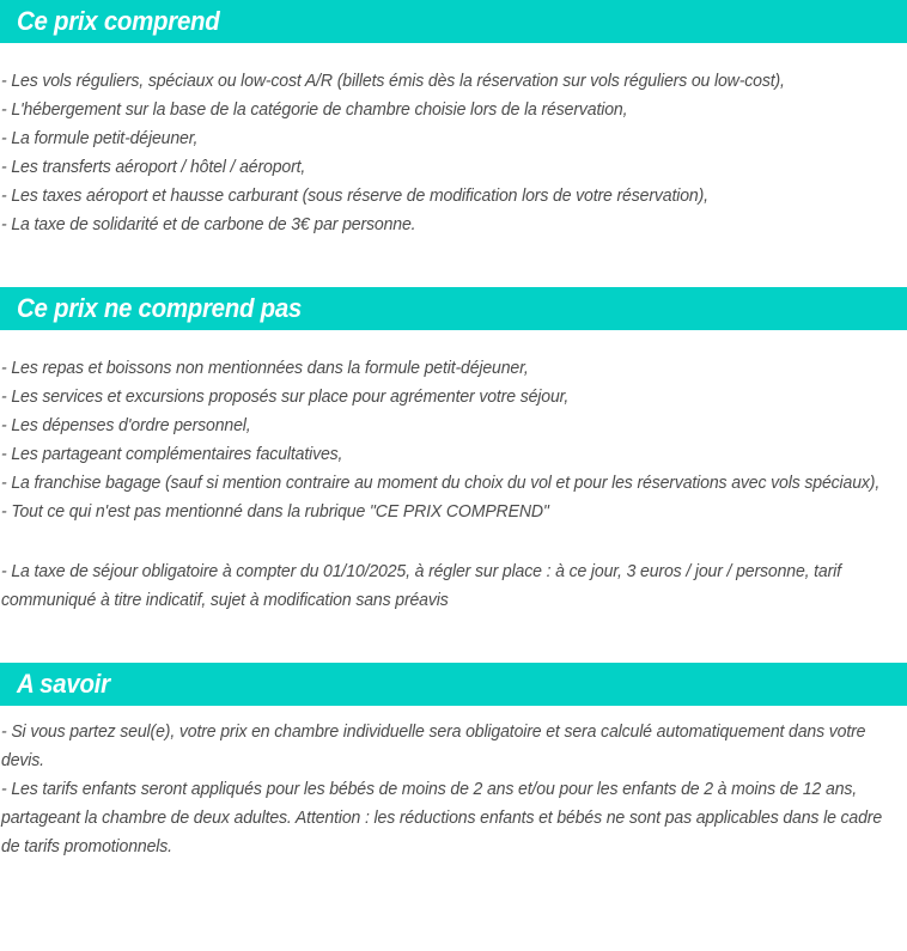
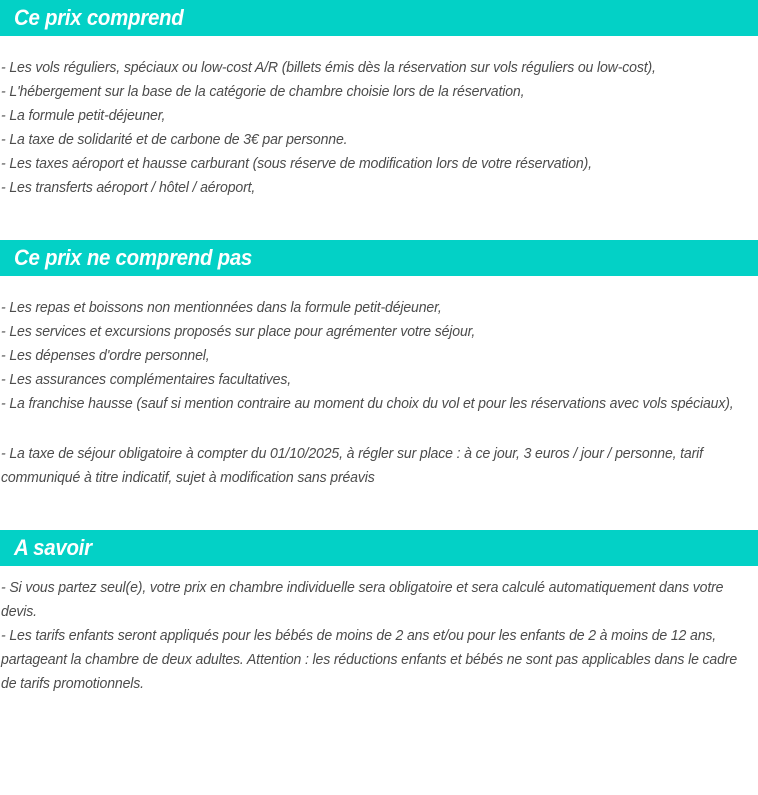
  Ce prix comprend
  - Les vols réguliers, spéciaux ou low-cost A/R (billets émis dès la réservation sur vols réguliers ou low-cost),
  - L'hébergement sur la base de la catégorie de chambre choisie lors de la réservation,
  - La formule petit-déjeuner,
- - Les transferts aéroport / hôtel / aéroport,
+ - La taxe de solidarité et de carbone de 3€ par personne.
  - Les taxes aéroport et hausse carburant (sous réserve de modification lors de votre réservation),
- - La taxe de solidarité et de carbone de 3€ par personne.
+ - Les transferts aéroport / hôtel / aéroport,
  Ce prix ne comprend pas
  - Les repas et boissons non mentionnées dans la formule petit-déjeuner,
  - Les services et excursions proposés sur place pour agrémenter votre séjour,
  - Les dépenses d'ordre personnel,
- - Les partageant complémentaires facultatives,
+ - Les assurances complémentaires facultatives,
- - La franchise bagage (sauf si mention contraire au moment du choix du vol et pour les réservations avec vols spéciaux),
+ - La franchise hausse (sauf si mention contraire au moment du choix du vol et pour les réservations avec vols spéciaux),
- - Tout ce qui n'est pas mentionné dans la rubrique "CE PRIX COMPREND"
  - La taxe de séjour obligatoire à compter du 01/10/2025, à régler sur place : à ce jour, 3 euros / jour / personne, tarif communiqué à titre indicatif, sujet à modification sans préavis
  A savoir
  - Si vous partez seul(e), votre prix en chambre individuelle sera obligatoire et sera calculé automatiquement dans votre devis.
  - Les tarifs enfants seront appliqués pour les bébés de moins de 2 ans et/ou pour les enfants de 2 à moins de 12 ans, partageant la chambre de deux adultes. Attention : les réductions enfants et bébés ne sont pas applicables dans le cadre de tarifs promotionnels.
